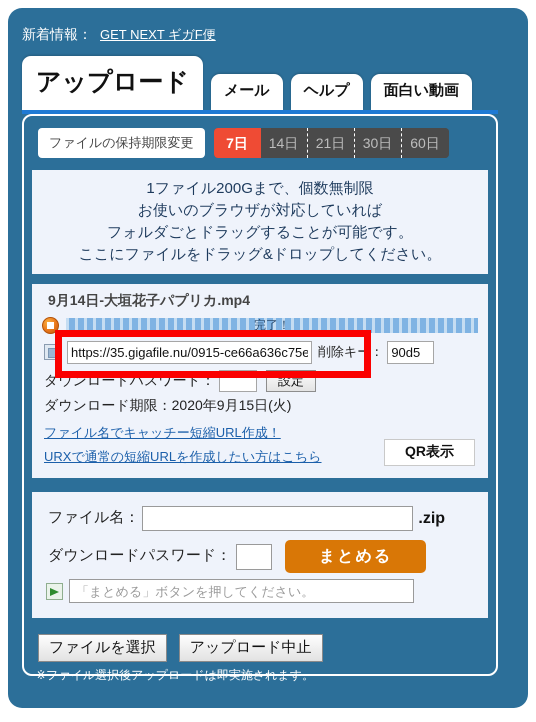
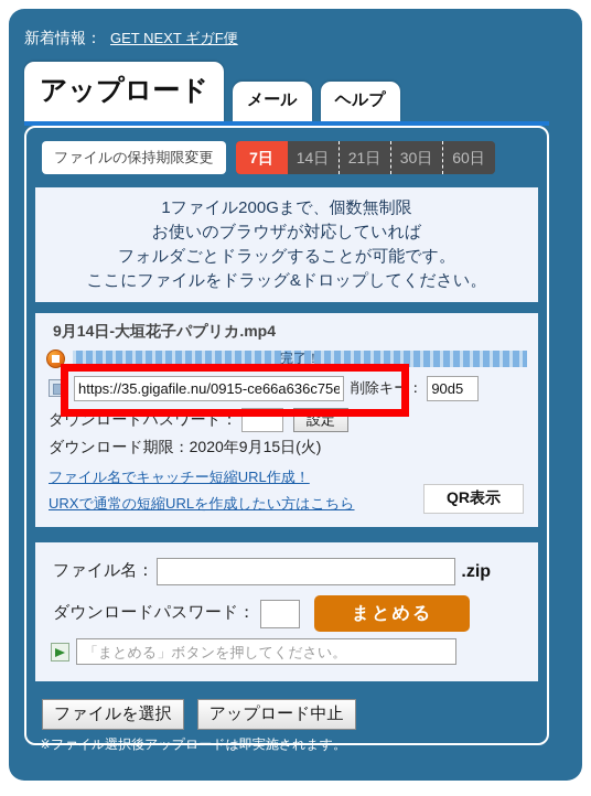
  新着情報： GET NEXT ギガF便
  アップロード
  メール
  ヘルプ
- 面白い動画
  ファイルの保持期限変更
  7日
  14日
  21日
  30日
  60日
  1ファイル200Gまで、個数無制限
  お使いのブラウザが対応していれば
  フォルダごとドラッグすることが可能です。
  ここにファイルをドラッグ&ドロップしてください。
  9月14日-大垣花子パプリカ.mp4
  完了！
  https://35.gigafile.nu/0915-ce66a636c75e
  削除キー：
  90d5
  ダウンロードパスワード：
  設定
  ダウンロード期限：2020年9月15日(火)
  ファイル名でキャッチー短縮URL作成！
  URXで通常の短縮URLを作成したい方はこちら
  QR表示
  ファイル名：
  .zip
  ダウンロードパスワード：
  まとめる
  「まとめる」ボタンを押してください。
  ファイルを選択
  アップロード中止
  ※ファイル選択後アップロードは即実施されます。
